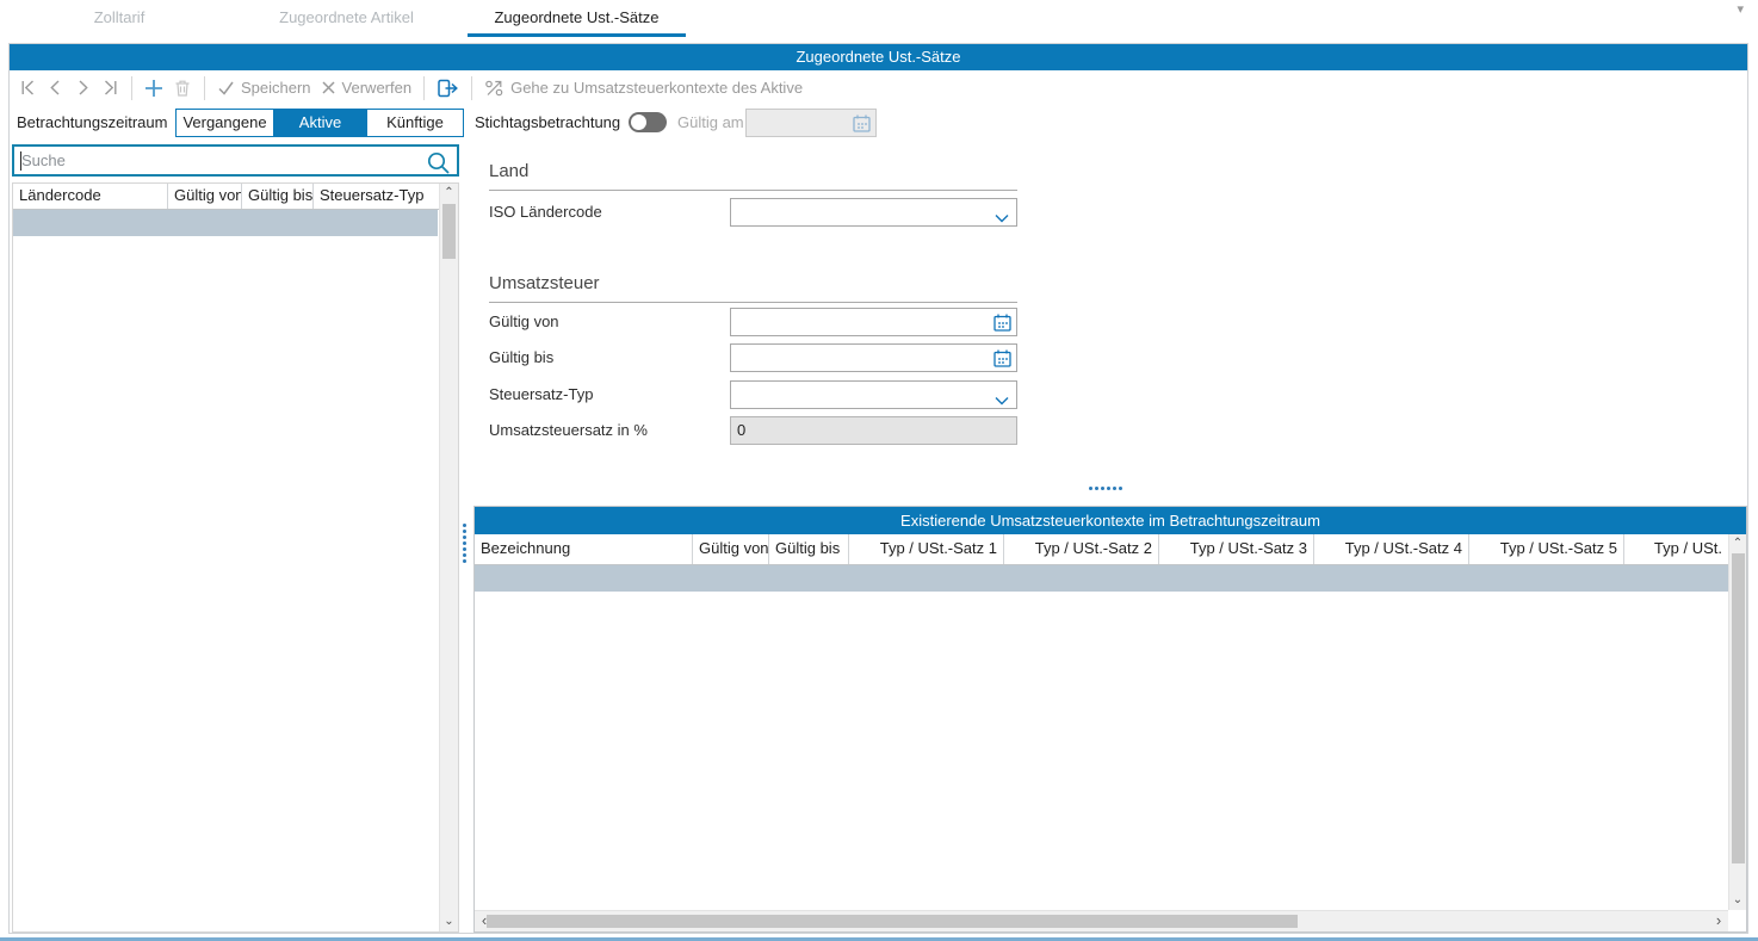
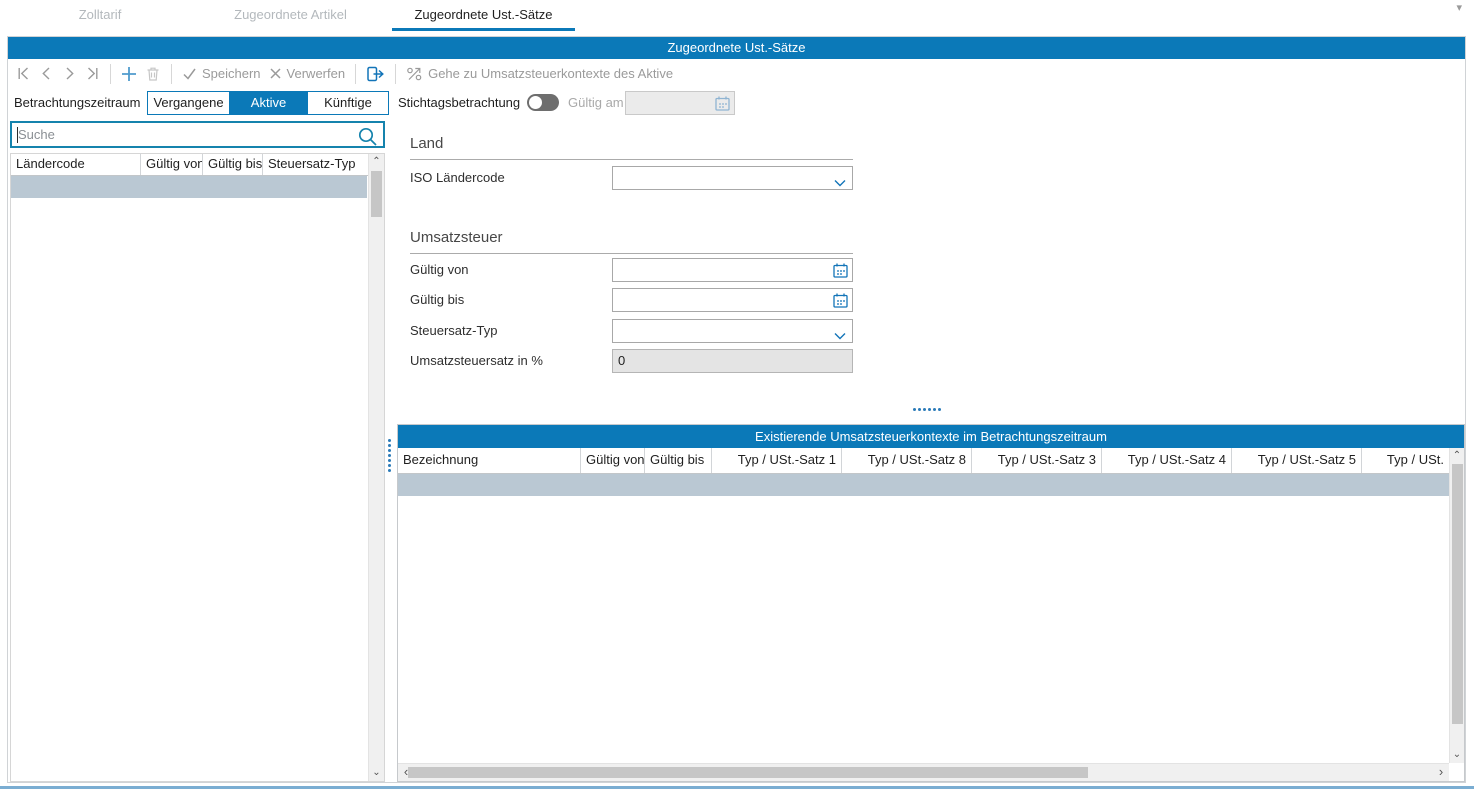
  Zolltarif
  Zugeordnete Artikel
  Zugeordnete Ust.-Sätze
  ▾
  Zugeordnete Ust.-Sätze
  Speichern
  Verwerfen
  Gehe zu Umsatzsteuerkontexte des Aktive
  Betrachtungszeitraum
  Vergangene
  Aktive
  Künftige
  Stichtagsbetrachtung
  Gültig am
  Suche
  Ländercode
  Gültig von
  Gültig bis
  Steuersatz-Typ
  ⌃
  ⌄
  Land
  ISO Ländercode
  Umsatzsteuer
  Gültig von
  Gültig bis
  Steuersatz-Typ
  Umsatzsteuersatz in %
  0
  Existierende Umsatzsteuerkontexte im Betrachtungszeitraum
  Bezeichnung
  Gültig von
  Gültig bis
  Typ / USt.-Satz 1
- Typ / USt.-Satz 2
+ Typ / USt.-Satz 8
  Typ / USt.-Satz 3
  Typ / USt.-Satz 4
  Typ / USt.-Satz 5
  Typ / USt.
  ⌃
  ⌄
  ‹
  ›
